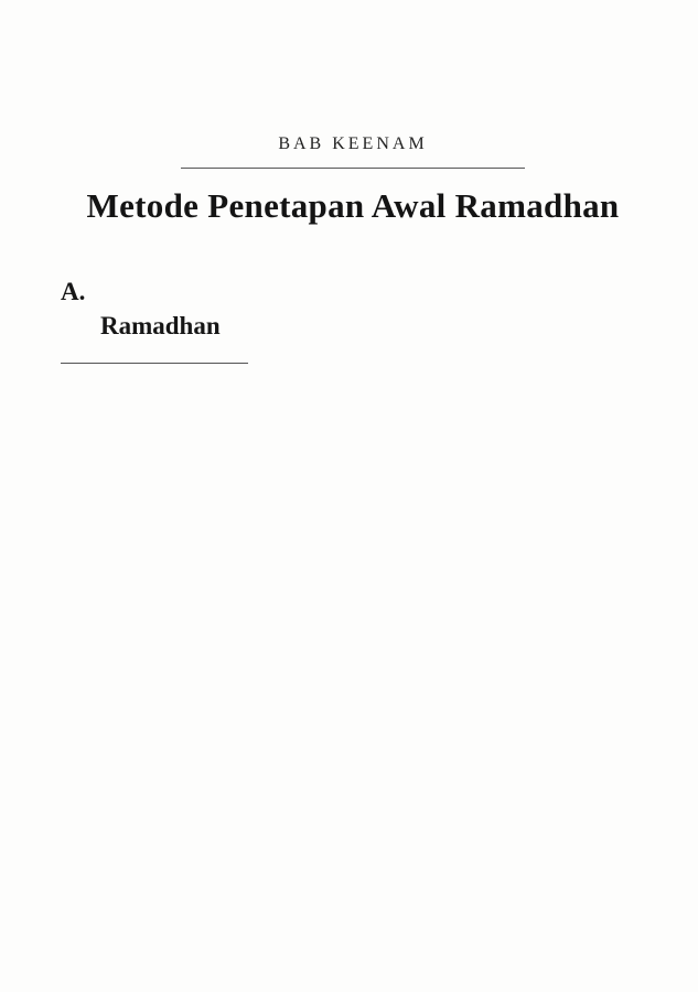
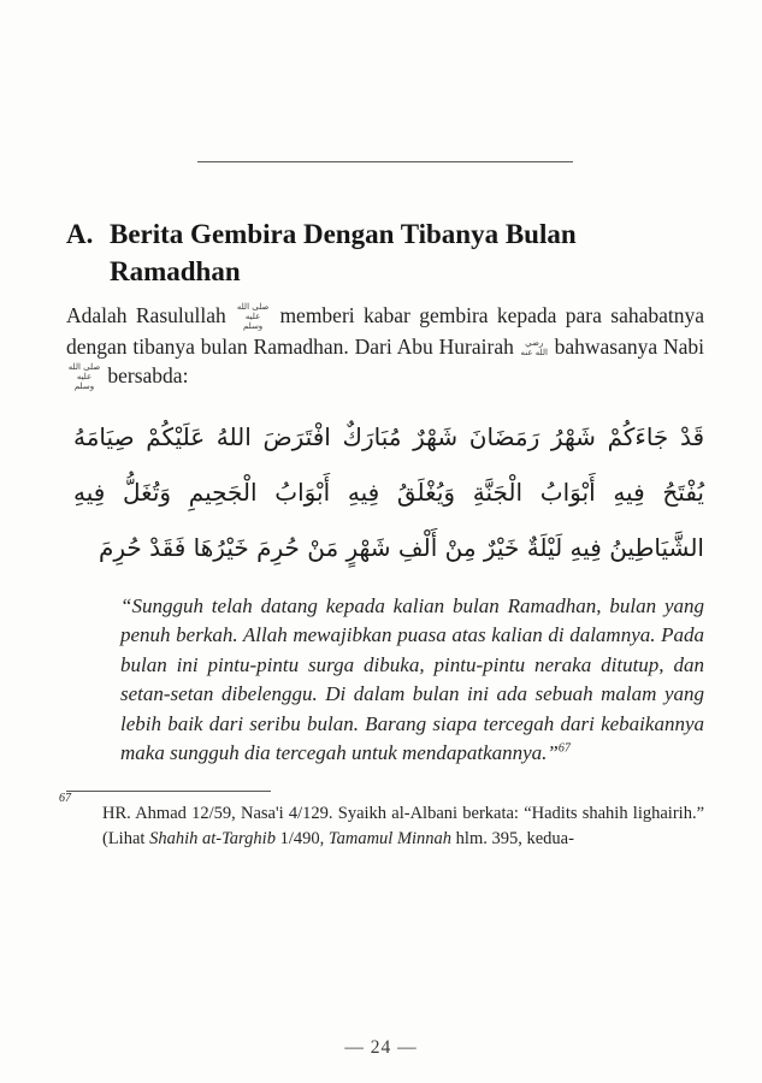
- BAB KEENAM
- Metode Penetapan Awal Ramadhan
  A.
+ Berita Gembira Dengan Tibanya Bulan
  Ramadhan
+ Adalah Rasulullah صلى الله عليه وسلم memberi kabar gembira kepada para sahabatnya dengan tibanya bulan Ramadhan. Dari Abu Hurairah رضي الله عنه bahwasanya Nabi صلى الله عليه وسلم bersabda:
+ قَدْ جَاءَكُمْ شَهْرُ رَمَضَانَ شَهْرٌ مُبَارَكٌ افْتَرَضَ اللهُ عَلَيْكُمْ صِيَامَهُ يُفْتَحُ فِيهِ أَبْوَابُ الْجَنَّةِ وَيُغْلَقُ فِيهِ أَبْوَابُ الْجَحِيمِ وَتُغَلُّ فِيهِ الشَّيَاطِينُ فِيهِ لَيْلَةٌ خَيْرٌ مِنْ أَلْفِ شَهْرٍ مَنْ حُرِمَ خَيْرُهَا فَقَدْ حُرِمَ
+ “Sungguh telah datang kepada kalian bulan Ramadhan, bulan yang penuh berkah. Allah mewajibkan puasa atas kalian di dalamnya. Pada bulan ini pintu-pintu surga dibuka, pintu-pintu neraka ditutup, dan setan-setan dibelenggu. Di dalam bulan ini ada sebuah malam yang lebih baik dari seribu bulan. Barang siapa tercegah dari kebaikannya maka sungguh dia tercegah untuk mendapatkannya.”67
+ 67
+ HR. Ahmad 12/59, Nasa'i 4/129. Syaikh al-Albani berkata: “Hadits shahih lighairih.” (Lihat Shahih at-Targhib 1/490, Tamamul Minnah hlm. 395, kedua-
+ — 24 —
